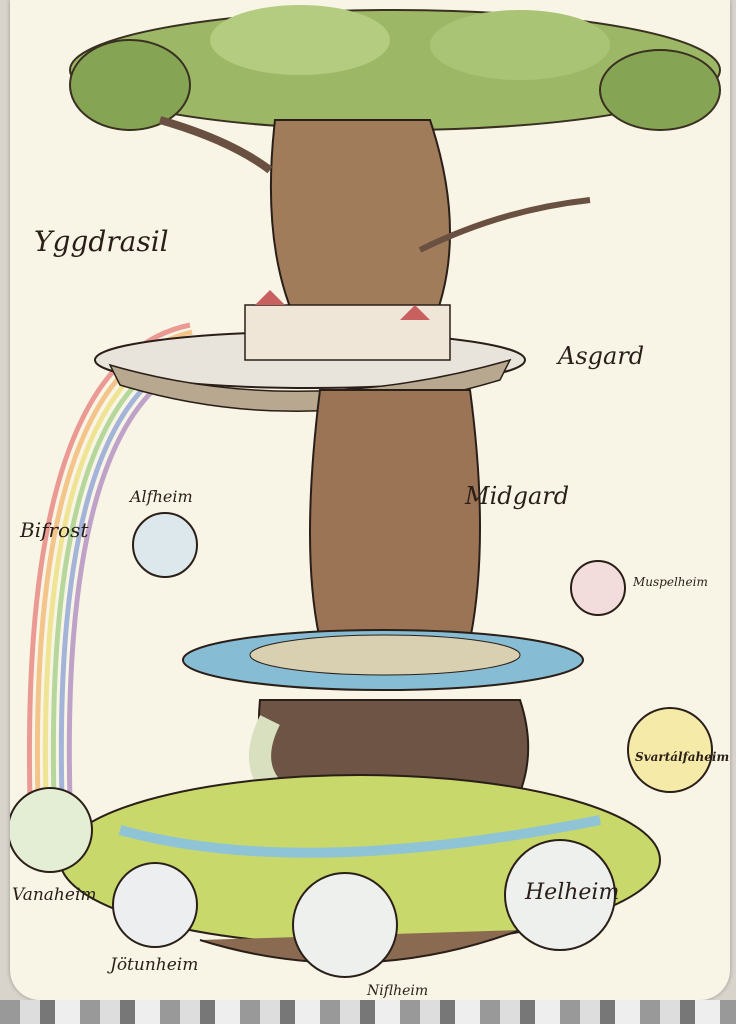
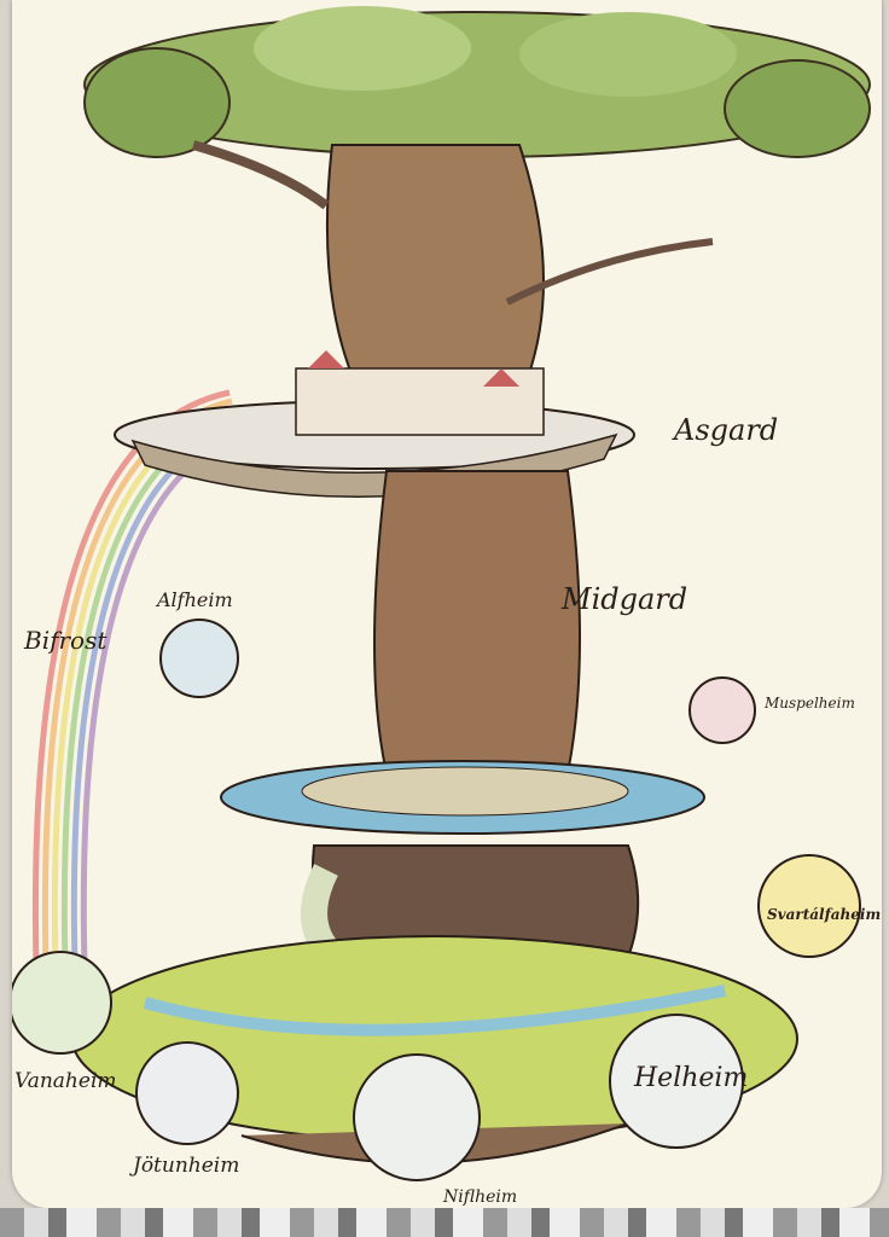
- Yggdrasil
  Asgard
  Midgard
  Alfheim
  Bifrost
  Muspelheim
  Svartálfaheim
  Vanaheim
  Jötunheim
  Niflheim
  Helheim
